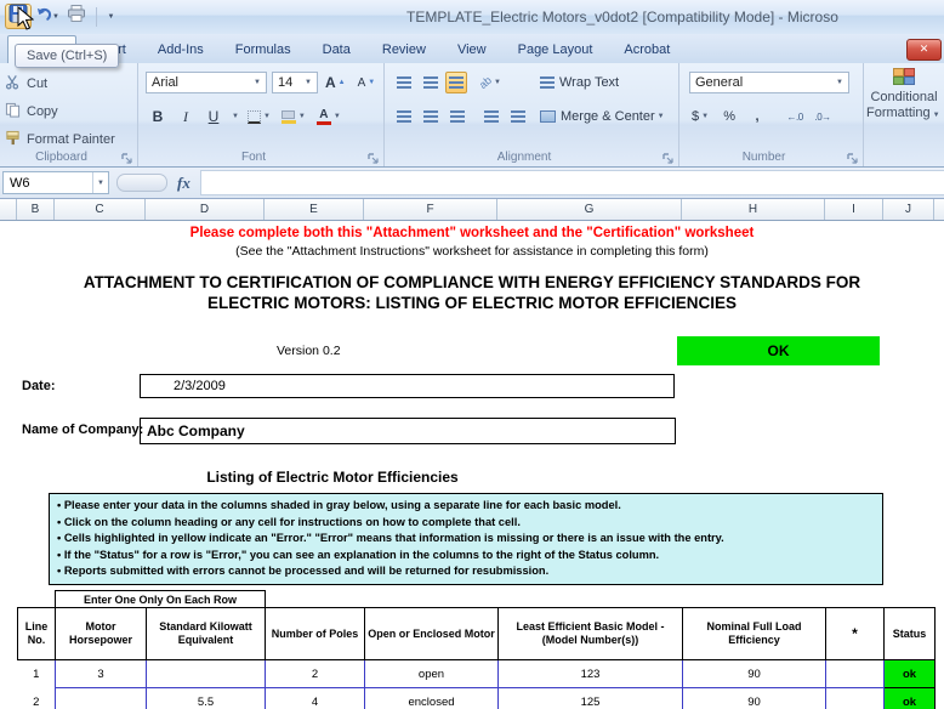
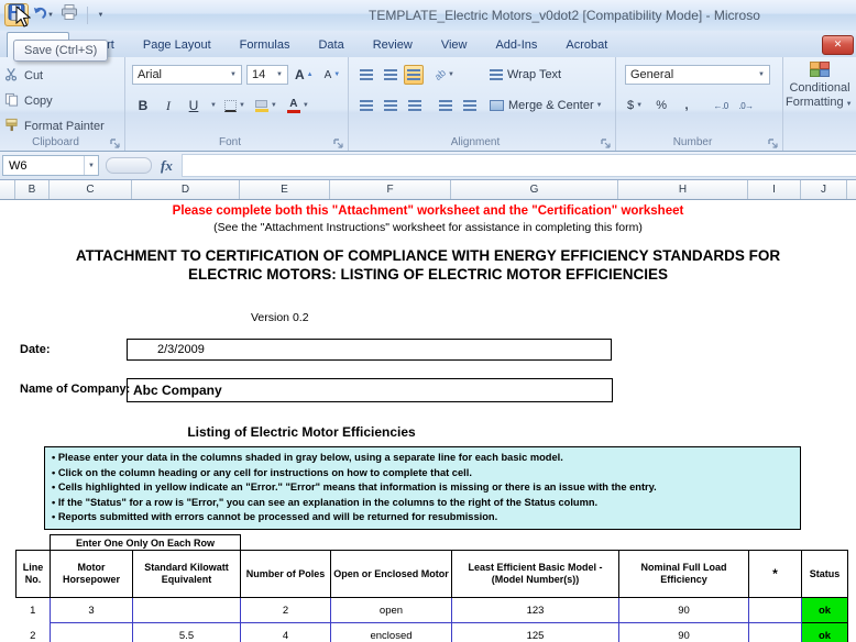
  TEMPLATE_Electric Motors_v0dot2 [Compatibility Mode] - Microso
- Add-Ins
+ Page Layout
  Formulas
  Data
  Review
  View
- Page Layout
+ Add-Ins
  Acrobat
  ✕
  Cut
  Copy
  Format Painter
  Clipboard
  Arial
  14
  A
  A
  B
  I
  U
  A
  Font
  Wrap Text
  Merge & Center
  Alignment
  General
  $
  %
  ,
  ←.0
  .0→
  Number
  Conditional
  Formatting
  W6
  fx
  B
  C
  D
  E
  F
  G
  H
  I
  J
  Please complete both this "Attachment" worksheet and the "Certification" worksheet
  (See the "Attachment Instructions" worksheet for assistance in completing this form)
  ATTACHMENT TO CERTIFICATION OF COMPLIANCE WITH ENERGY EFFICIENCY STANDARDS FOR
  ELECTRIC MOTORS: LISTING OF ELECTRIC MOTOR EFFICIENCIES
  Version 0.2
- OK
  Date:
  2/3/2009
  Name of Company:
  Abc Company
  Listing of Electric Motor Efficiencies
  Please enter your data in the columns shaded in gray below, using a separate line for each basic model.
  Click on the column heading or any cell for instructions on how to complete that cell.
  Cells highlighted in yellow indicate an "Error." "Error" means that information is missing or there is an issue with the entry.
  If the "Status" for a row is "Error," you can see an explanation in the columns to the right of the Status column.
  Reports submitted with errors cannot be processed and will be returned for resubmission.
  	Enter One Only On Each Row
  Line No.	Motor Horsepower	Standard Kilowatt Equivalent	Number of Poles	Open or Enclosed Motor	Least Efficient Basic Model - (Model Number(s))	Nominal Full Load Efficiency	*	Status
  1	3		2	open	123	90		ok
  2		5.5	4	enclosed	125	90		ok
  Save (Ctrl+S)
